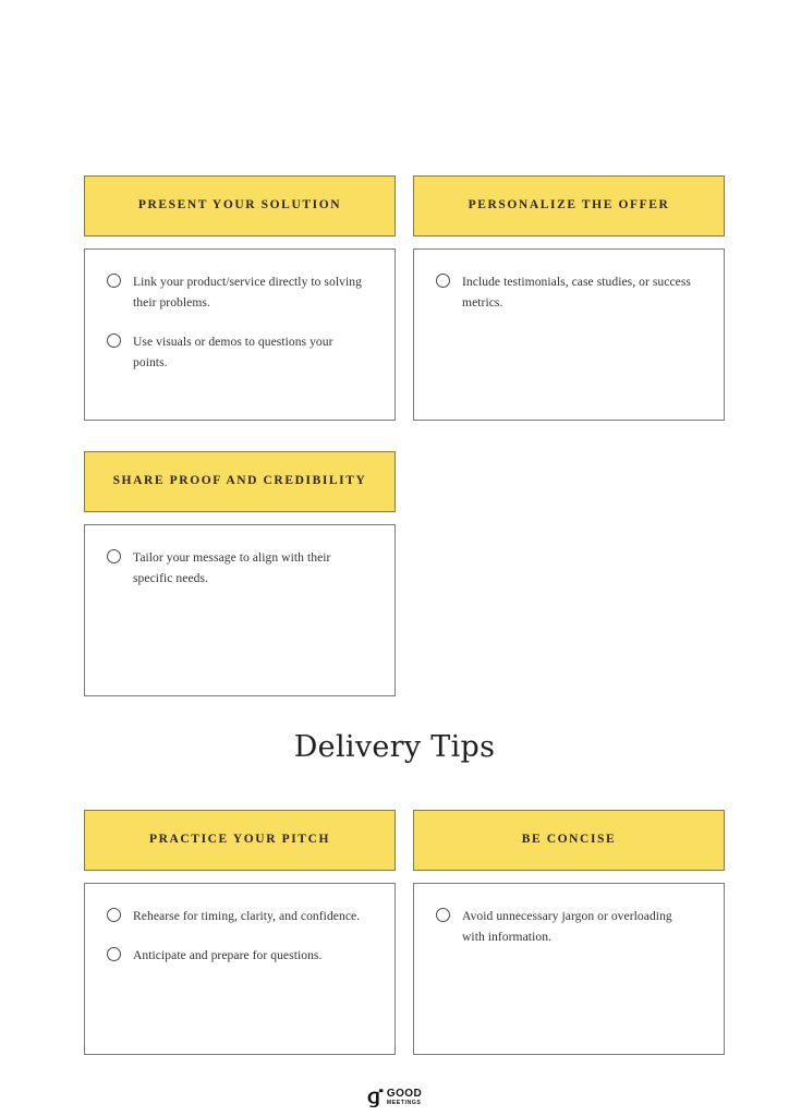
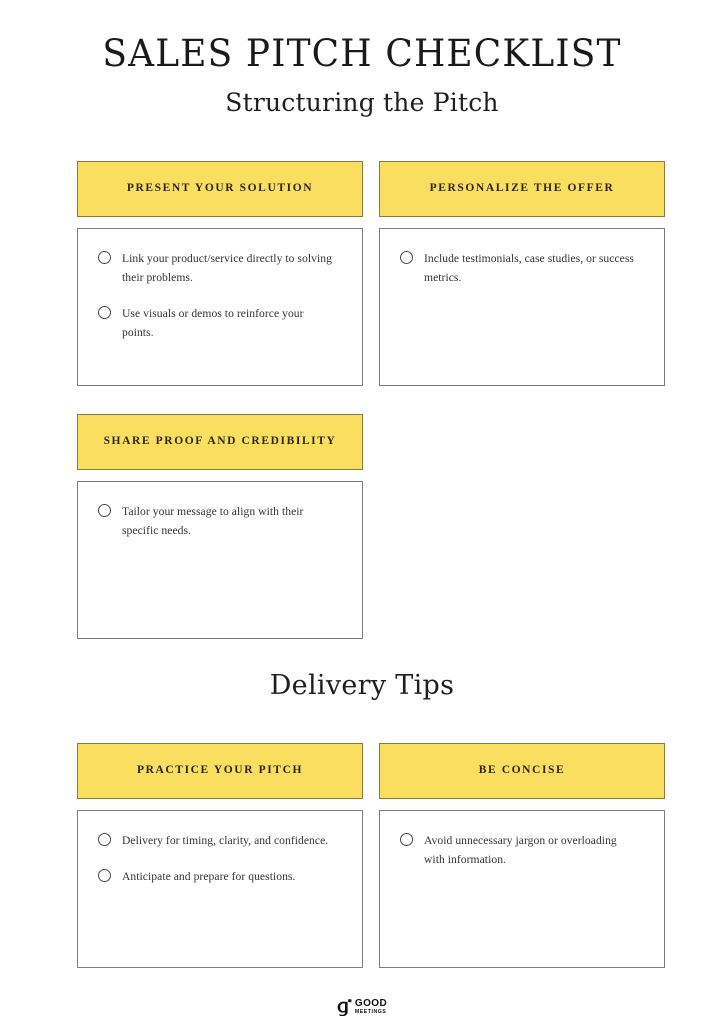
+ SALES PITCH CHECKLIST
+ Structuring the Pitch
  PRESENT YOUR SOLUTION
  Link your product/service directly to solving their problems.
- Use visuals or demos to questions your points.
+ Use visuals or demos to reinforce your points.
  PERSONALIZE THE OFFER
  Include testimonials, case studies, or success metrics.
  SHARE PROOF AND CREDIBILITY
  Tailor your message to align with their specific needs.
  Delivery Tips
  PRACTICE YOUR PITCH
- Rehearse for timing, clarity, and confidence.
+ Delivery for timing, clarity, and confidence.
  Anticipate and prepare for questions.
  BE CONCISE
  Avoid unnecessary jargon or overloading with information.
  GOOD
